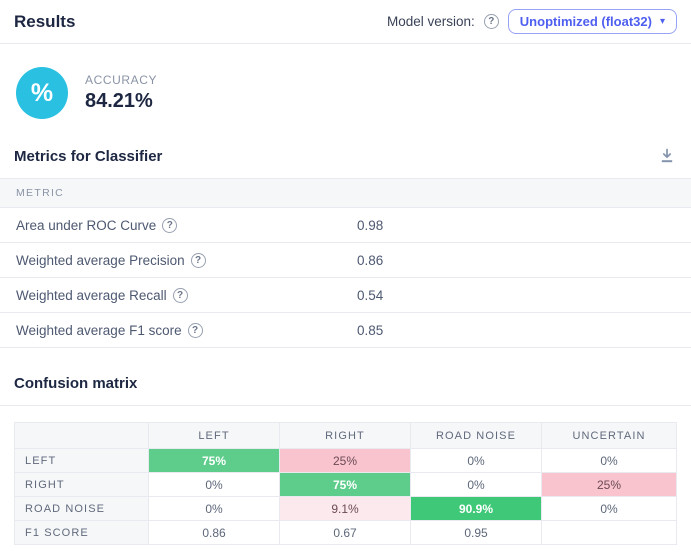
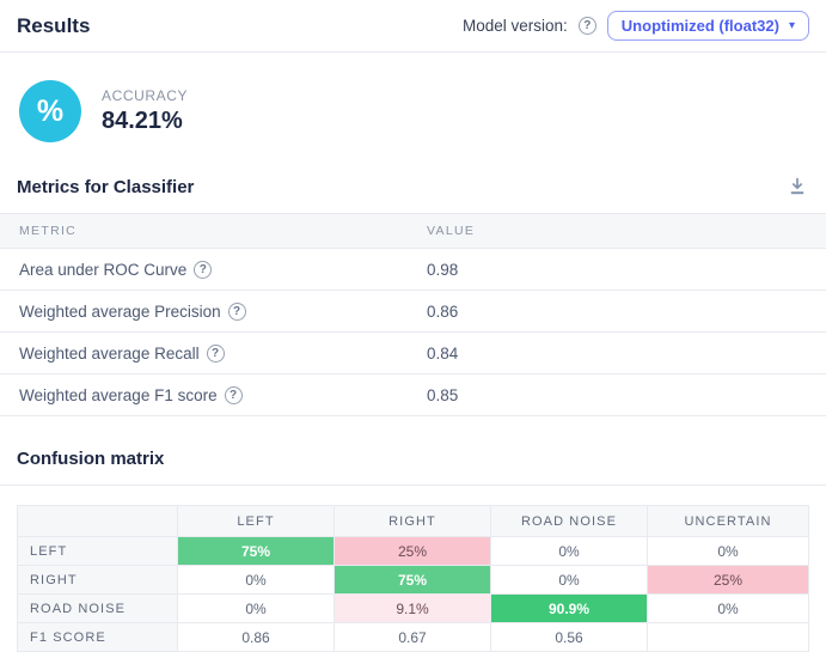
  Results
  Model version:
  ?
  Unoptimized (float32)
  ▾
  %
  ACCURACY
  84.21%
  Metrics for Classifier
  METRIC
+ VALUE
  Area under ROC Curve
  ?
  0.98
  Weighted average Precision
  ?
  0.86
  Weighted average Recall
  ?
- 0.54
+ 0.84
  Weighted average F1 score
  ?
  0.85
  Confusion matrix
  	LEFT	RIGHT	ROAD NOISE	UNCERTAIN
  LEFT	75%	25%	0%	0%
  RIGHT	0%	75%	0%	25%
  ROAD NOISE	0%	9.1%	90.9%	0%
- F1 SCORE	0.86	0.67	0.95
+ F1 SCORE	0.86	0.67	0.56
